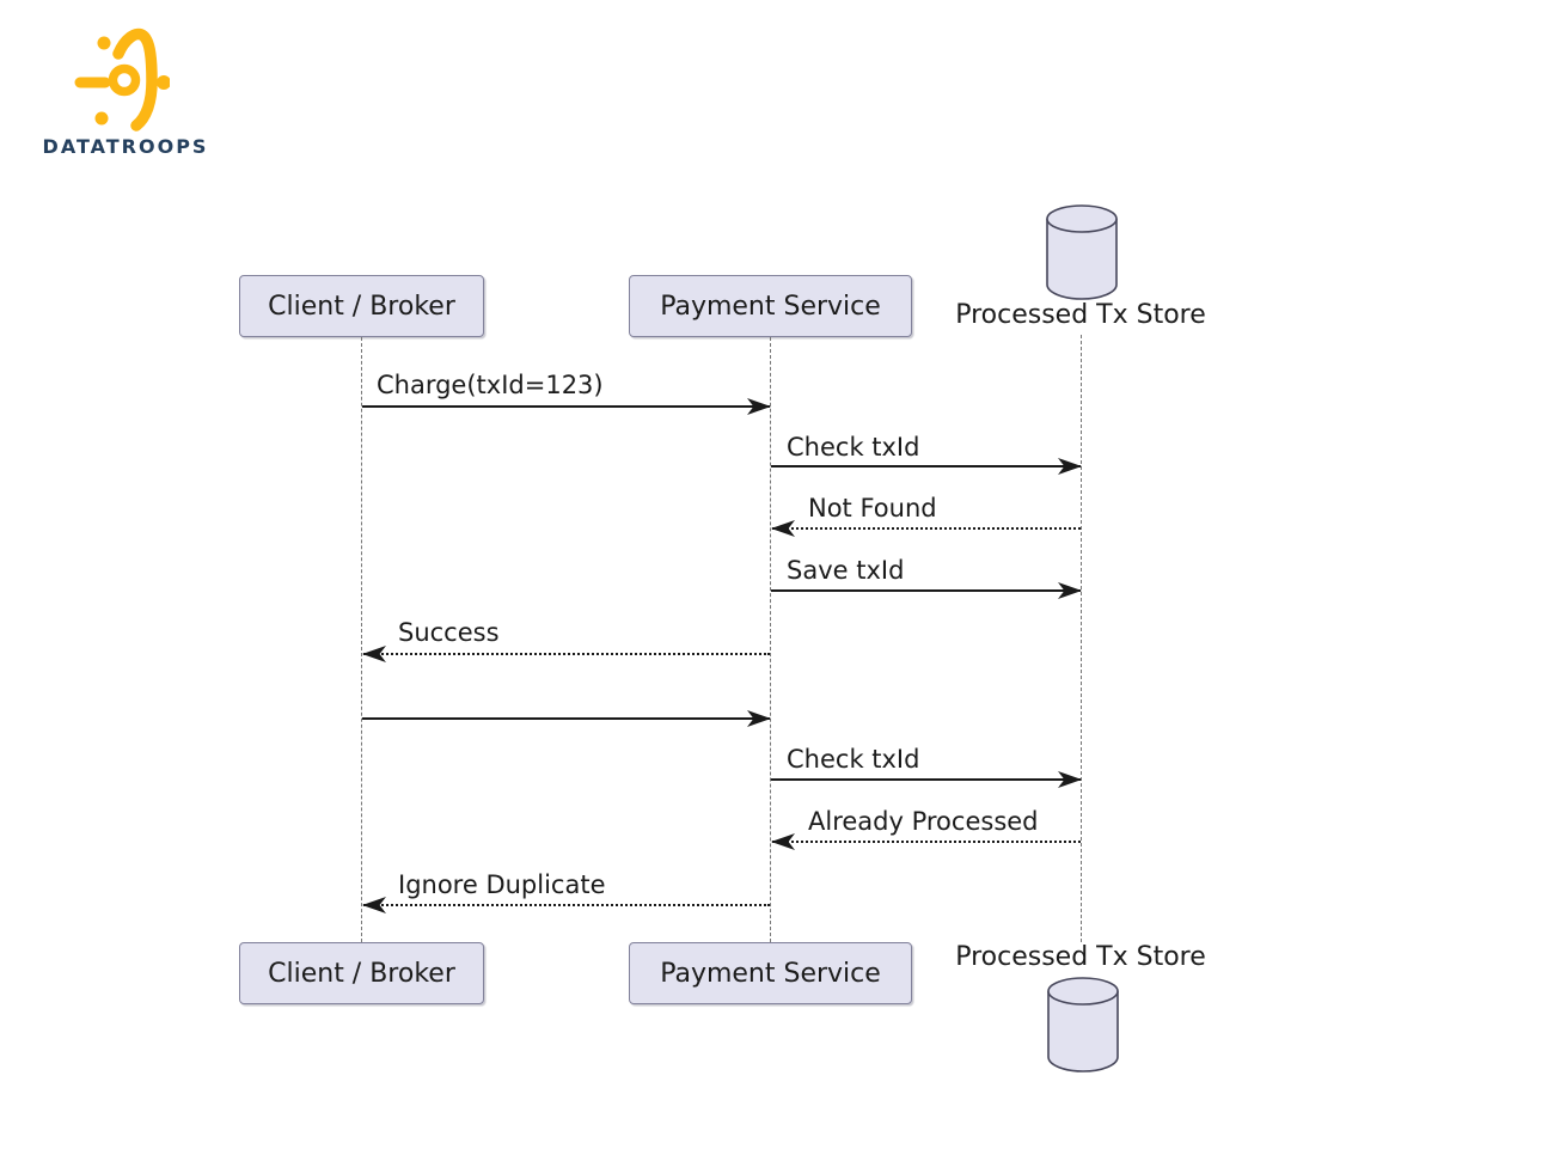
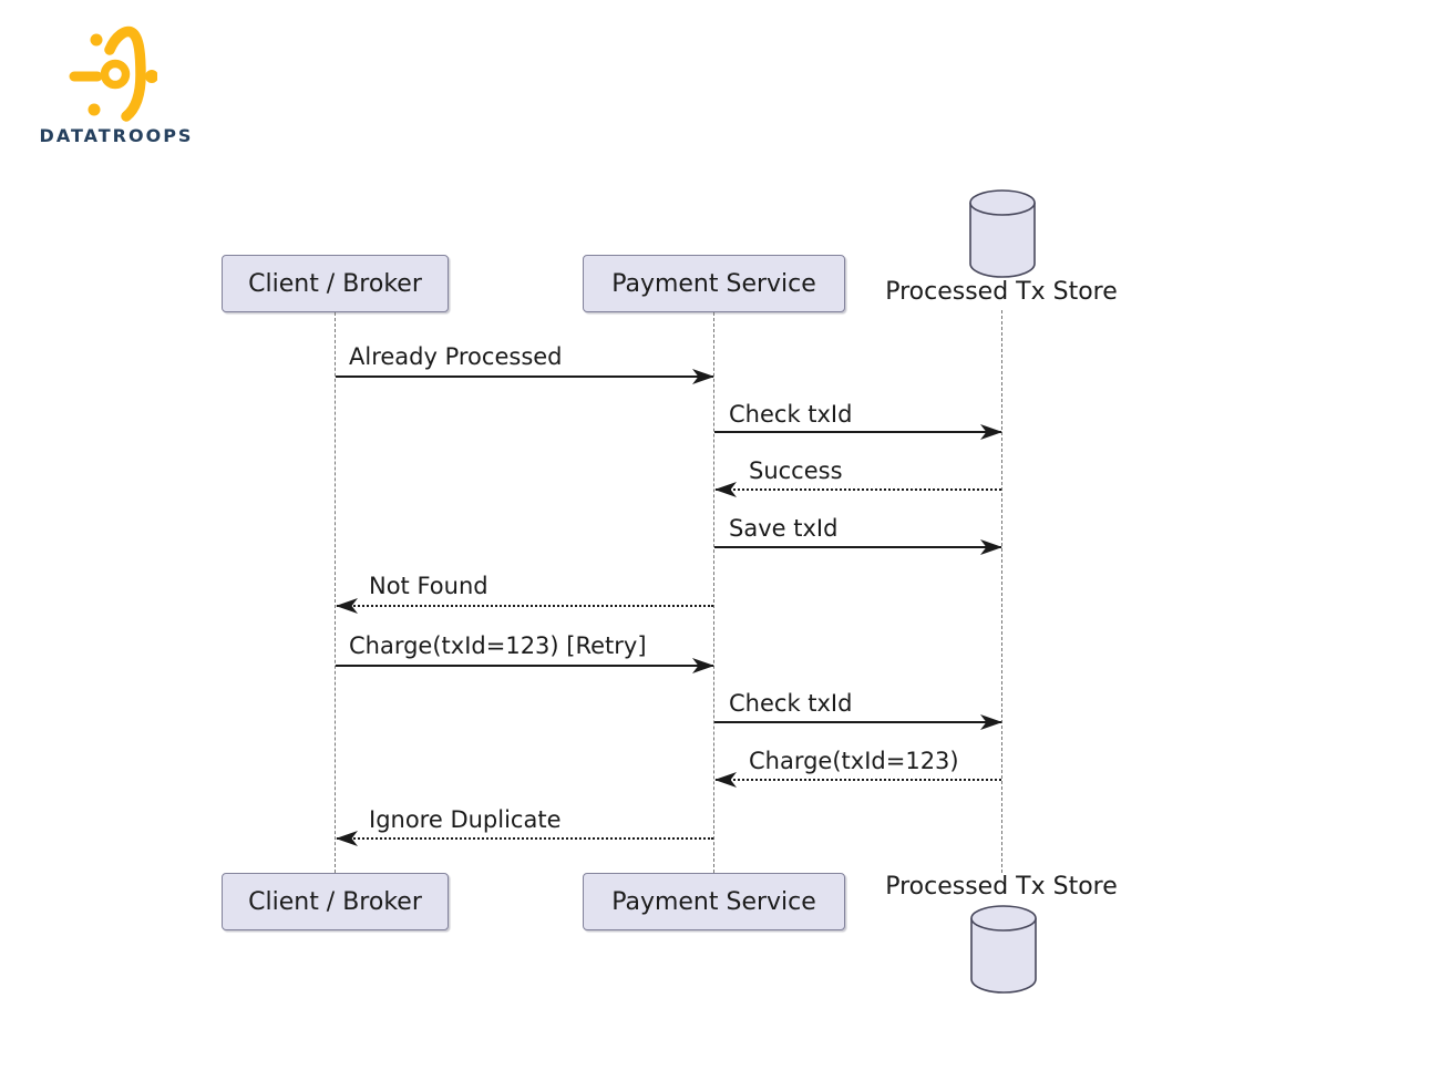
  DATATROOPS
  Client / Broker
  Payment Service
  Processed Tx Store
- Charge(txId=123)
+ Already Processed
  Check txId
- Not Found
+ Success
  Save txId
- Success
+ Not Found
+ Charge(txId=123) [Retry]
  Check txId
- Already Processed
+ Charge(txId=123)
  Ignore Duplicate
  Client / Broker
  Payment Service
  Processed Tx Store
